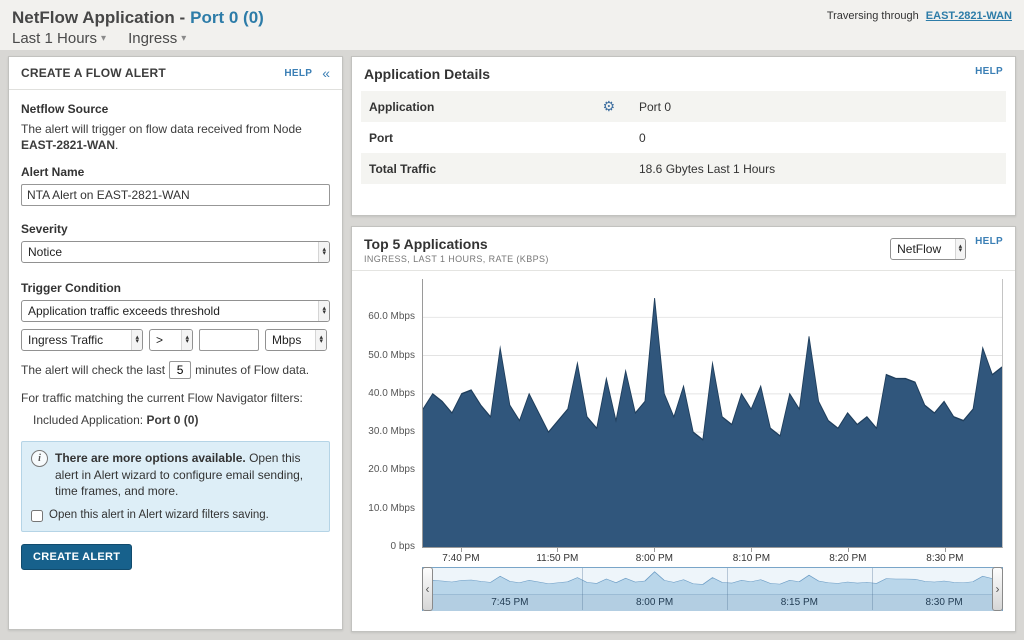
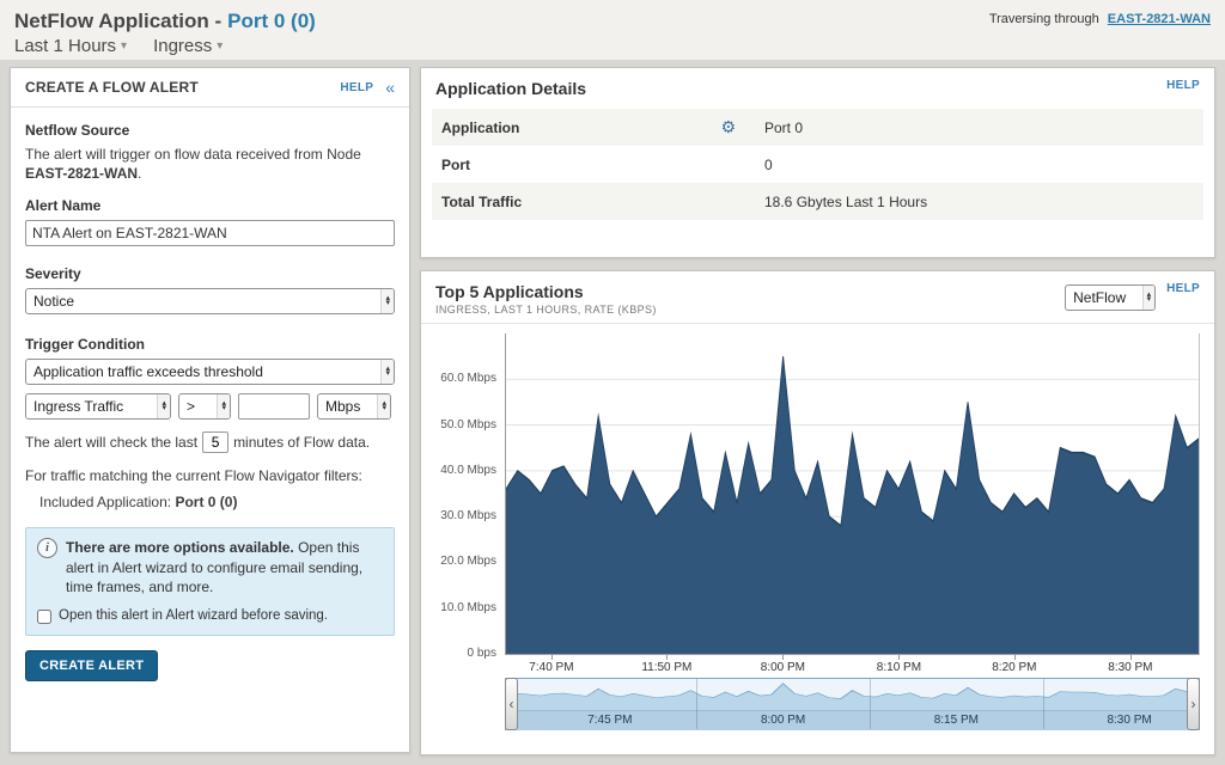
  NetFlow Application -
  Port 0 (0)
  Last 1 Hours
  ▾
  Ingress
  ▾
  Traversing through EAST-2821-WAN
  CREATE A FLOW ALERT
  HELP
  «
  Netflow Source
  The alert will trigger on flow data received from Node EAST-2821-WAN.
  Alert Name
  NTA Alert on EAST-2821-WAN
  Severity
  Notice
  Trigger Condition
  Application traffic exceeds threshold
  Ingress Traffic
  >
  Mbps
  The alert will check the last
  5
  minutes of Flow data.
  For traffic matching the current Flow Navigator filters:
  Included Application: Port 0 (0)
  i
  There are more options available. Open this alert in Alert wizard to configure email sending, time frames, and more.
- Open this alert in Alert wizard filters saving.
+ Open this alert in Alert wizard before saving.
  CREATE ALERT
  Application Details
  HELP
  Application
  ⚙
  Port 0
  Port
  0
  Total Traffic
  18.6 Gbytes Last 1 Hours
  Top 5 Applications
  INGRESS, LAST 1 HOURS, RATE (KBPS)
  NetFlow
  HELP
  0 bps
  10.0 Mbps
  20.0 Mbps
  30.0 Mbps
  40.0 Mbps
  50.0 Mbps
  60.0 Mbps
  7:40 PM
  11:50 PM
  8:00 PM
  8:10 PM
  8:20 PM
  8:30 PM
  7:45 PM
  8:00 PM
  8:15 PM
  8:30 PM
  ‹
  ›
